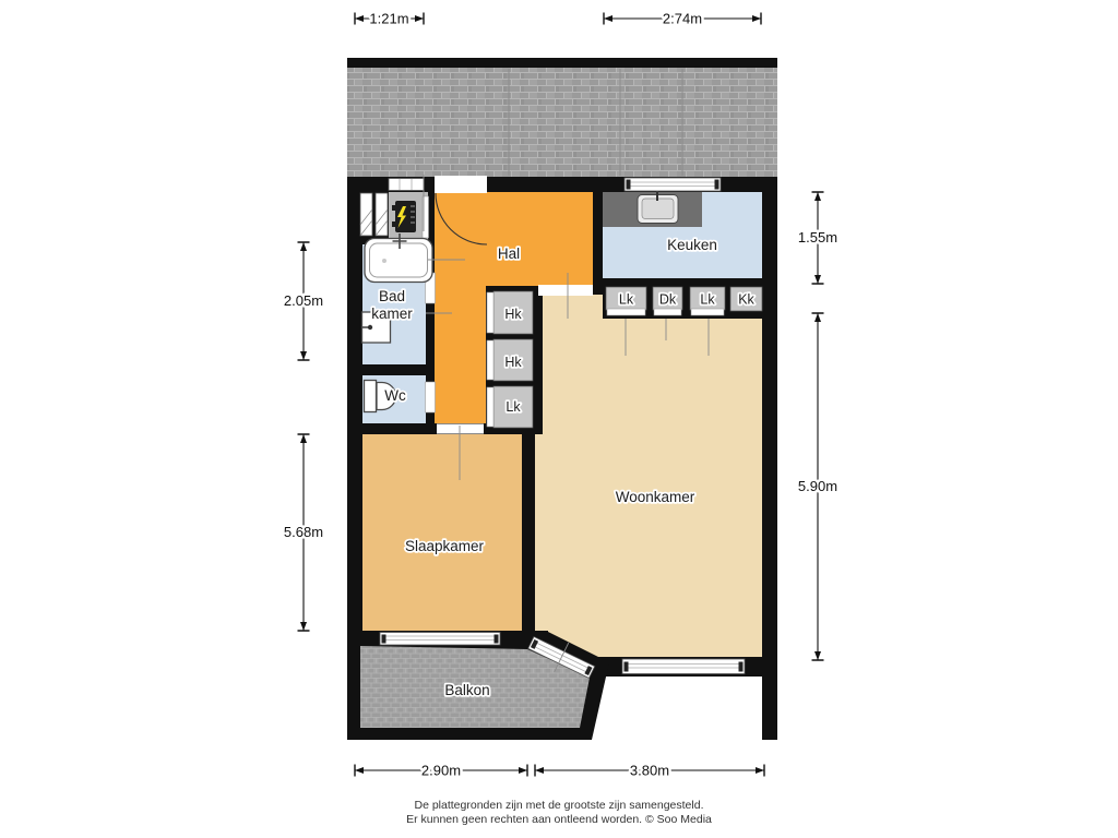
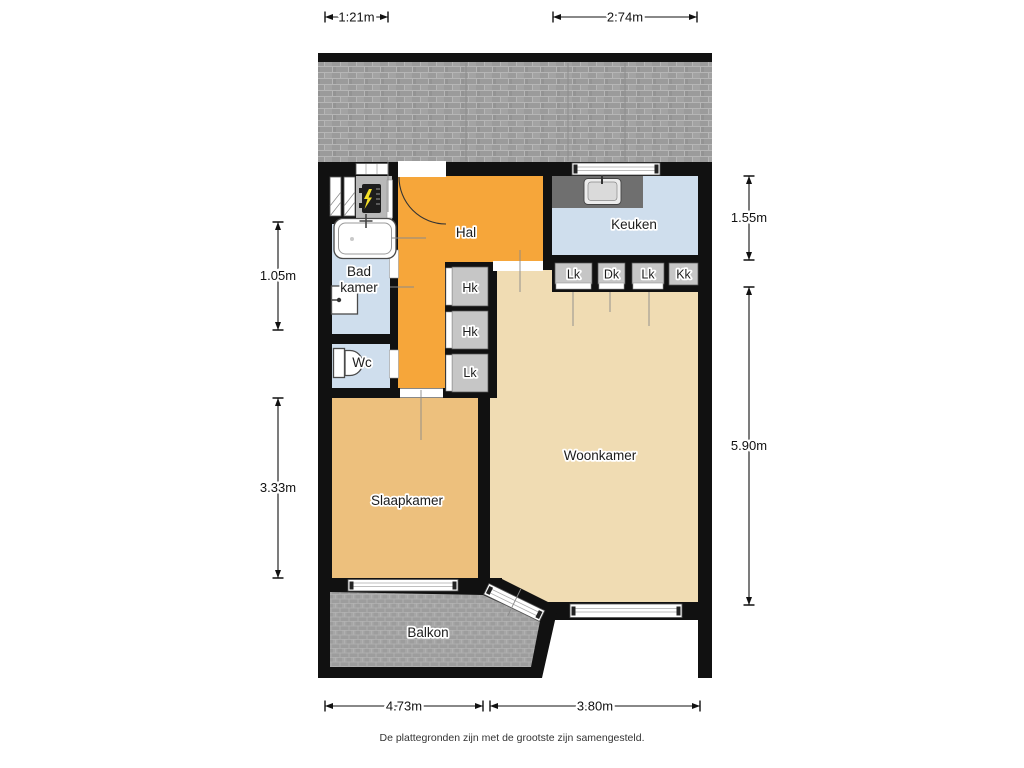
  Hal
  Keuken
  Bad
  kamer
  Wc
  Slaapkamer
  Woonkamer
  Balkon
  Hk
  Hk
  Lk
  Lk
  Dk
  Lk
  Kk
  1:21m
  2:74m
  1.55m
  5.90m
- 2.05m
+ 1.05m
- 5.68m
+ 3.33m
- 2.90m
+ 4.73m
  3.80m
  De plattegronden zijn met de grootste zijn samengesteld.
- Er kunnen geen rechten aan ontleend worden. © Soo Media
